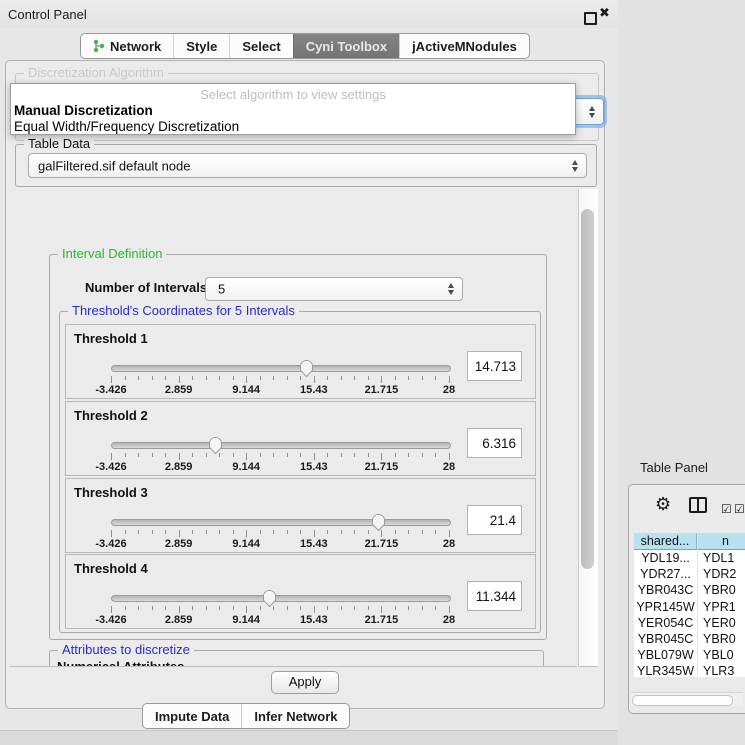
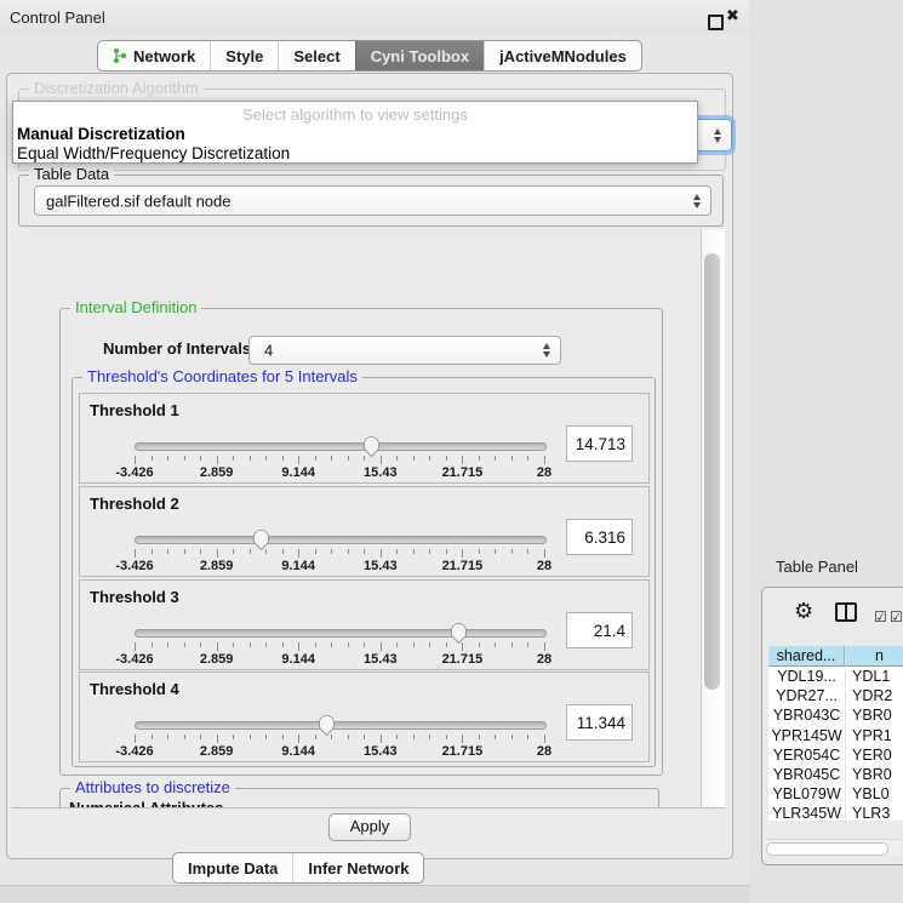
  Control Panel
  ✖
  Network
  Style
  Select
  Cyni Toolbox
  jActiveMNodules
  Discretization Algorithm
  Table Data
  galFiltered.sif default node
  Interval Definition
  Number of Intervals
- 5
+ 4
  Threshold's Coordinates for 5 Intervals
  Threshold 1
  -3.426
  2.859
  9.144
  15.43
  21.715
  28
  14.713
  Threshold 2
  -3.426
  2.859
  9.144
  15.43
  21.715
  28
  6.316
  Threshold 3
  -3.426
  2.859
  9.144
  15.43
  21.715
  28
  21.4
  Threshold 4
  -3.426
  2.859
  9.144
  15.43
  21.715
  28
  11.344
  Attributes to discretize
  Apply
  Impute Data
  Infer Network
  Select algorithm to view settings
  Manual Discretization
  Equal Width/Frequency Discretization
  Table Panel
  ⚙
  ☑
  ☑
  shared...
  n
  YDL19...
  YDL1
  YDR27...
  YDR2
  YBR043C
  YBR0
  YPR145W
  YPR1
  YER054C
  YER0
  YBR045C
  YBR0
  YBL079W
  YBL0
  YLR345W
  YLR3
